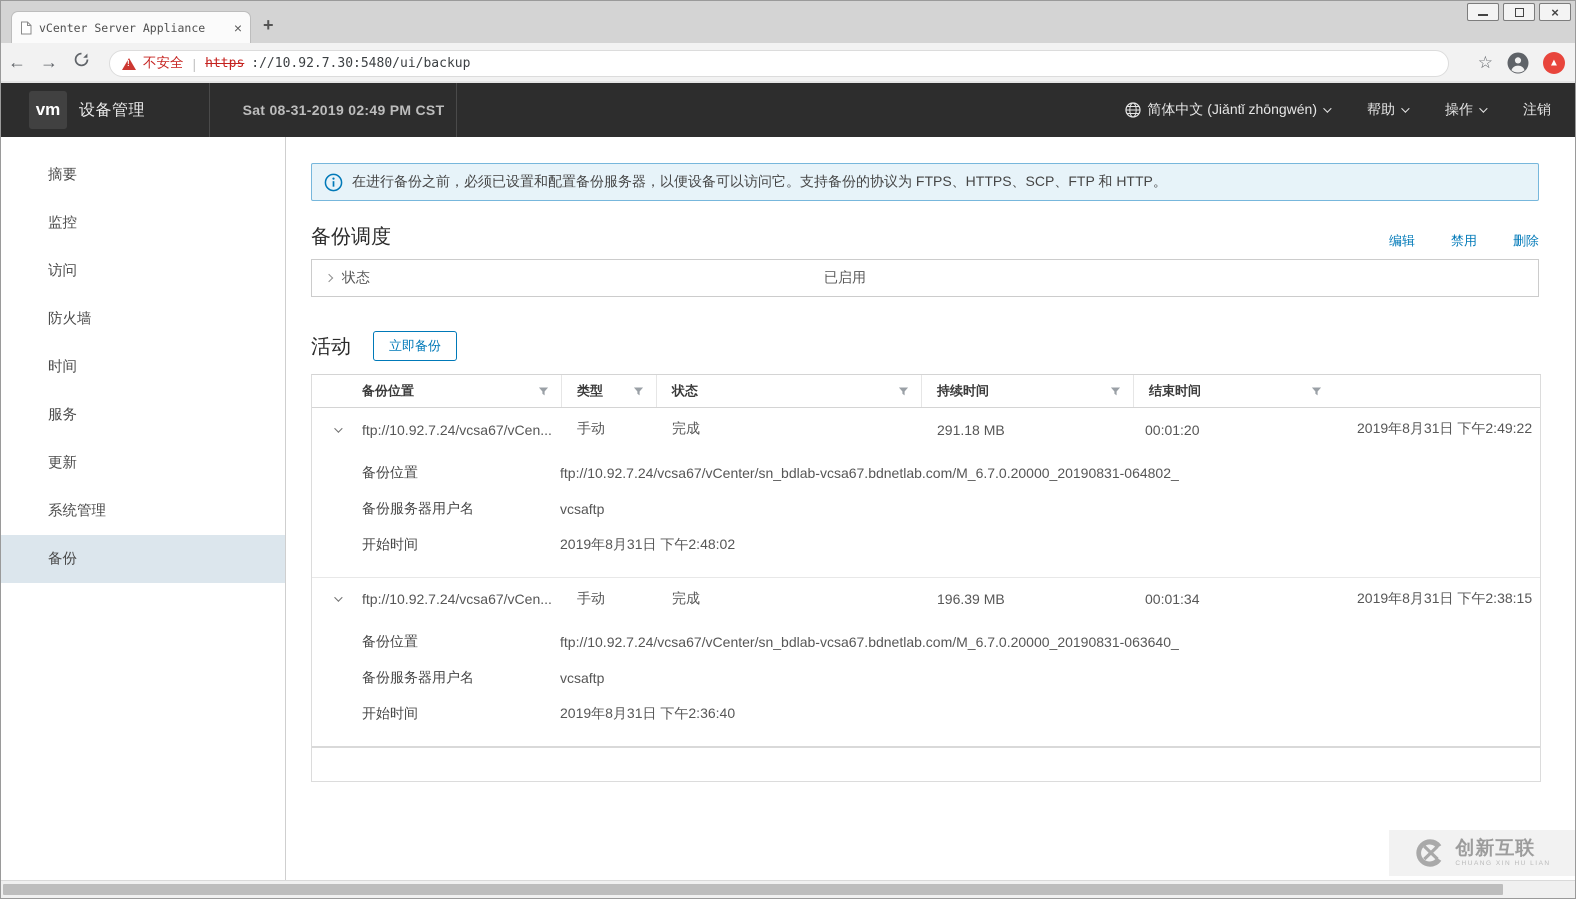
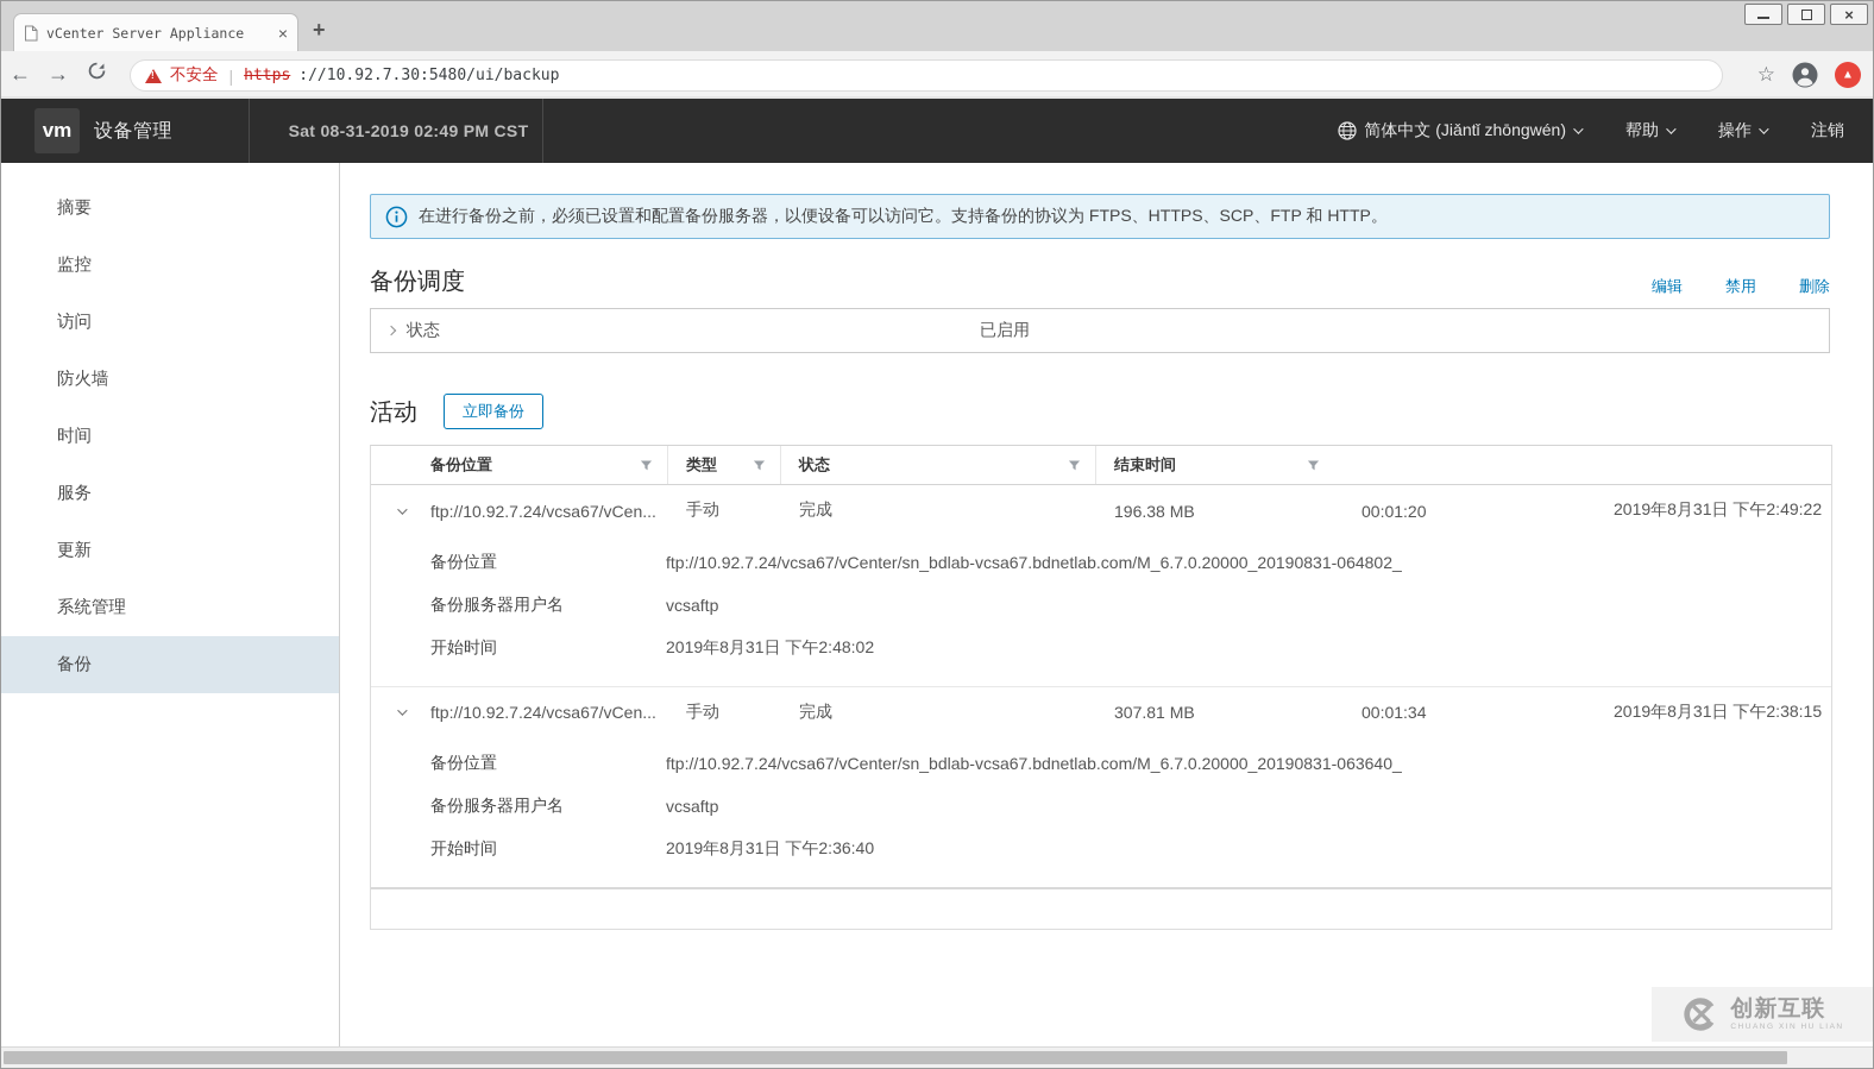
  vCenter Server Appliance
  ×
  +
  ×
  ←
  →
  不安全
  |
  https
  ://10.92.7.30:5480/ui/backup
  ☆
  ▲
  vm
  设备管理
  Sat 08-31-2019 02:49 PM CST
  简体中文 (Jiǎntǐ zhōngwén)
  帮助
  操作
  注销
  摘要
  监控
  访问
  防火墙
  时间
  服务
  更新
  系统管理
  备份
  在进行备份之前，必须已设置和配置备份服务器，以便设备可以访问它。支持备份的协议为 FTPS、HTTPS、SCP、FTP 和 HTTP。
  备份调度
  编辑
  禁用
  删除
  状态
  已启用
  活动
  立即备份
  备份位置
  类型
  状态
- 持续时间
  结束时间
  ftp://10.92.7.24/vcsa67/vCen...
  手动
  完成
- 291.18 MB
+ 196.38 MB
  00:01:20
  2019年8月31日 下午2:49:22
  备份位置
  ftp://10.92.7.24/vcsa67/vCenter/sn_bdlab-vcsa67.bdnetlab.com/M_6.7.0.20000_20190831-064802_
  备份服务器用户名
  vcsaftp
  开始时间
  2019年8月31日 下午2:48:02
  ftp://10.92.7.24/vcsa67/vCen...
  手动
  完成
- 196.39 MB
+ 307.81 MB
  00:01:34
  2019年8月31日 下午2:38:15
  备份位置
  ftp://10.92.7.24/vcsa67/vCenter/sn_bdlab-vcsa67.bdnetlab.com/M_6.7.0.20000_20190831-063640_
  备份服务器用户名
  vcsaftp
  开始时间
  2019年8月31日 下午2:36:40
  创新互联
